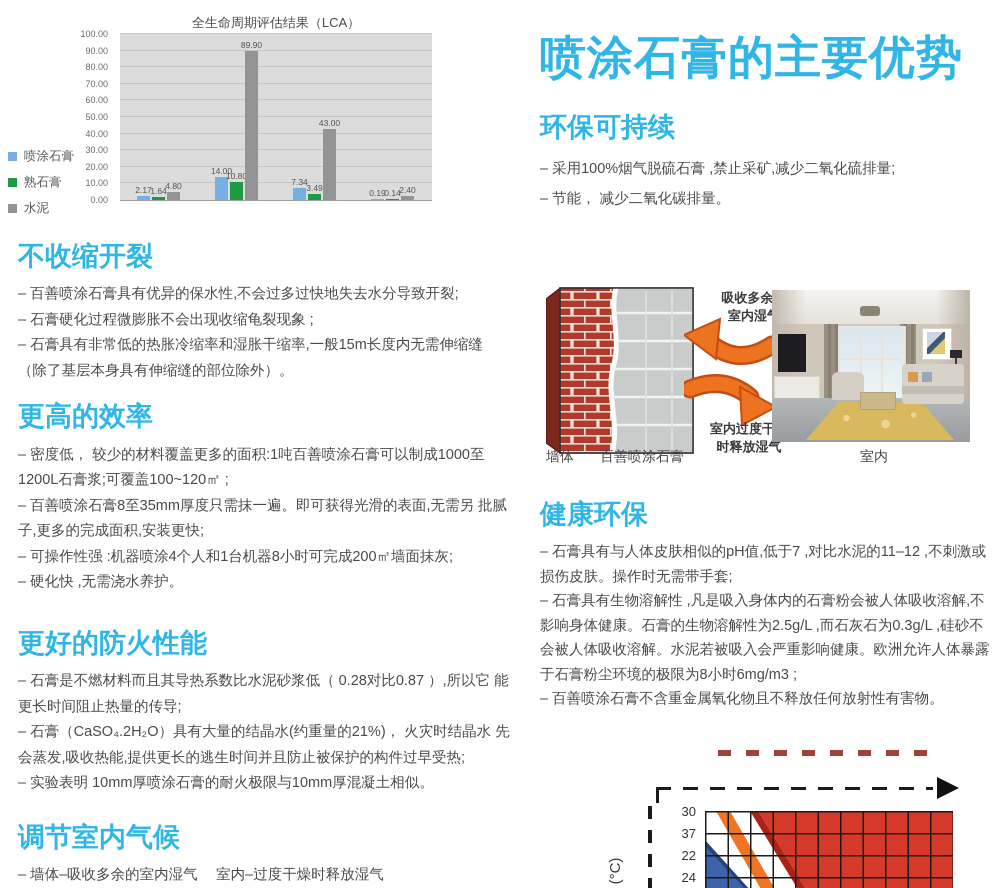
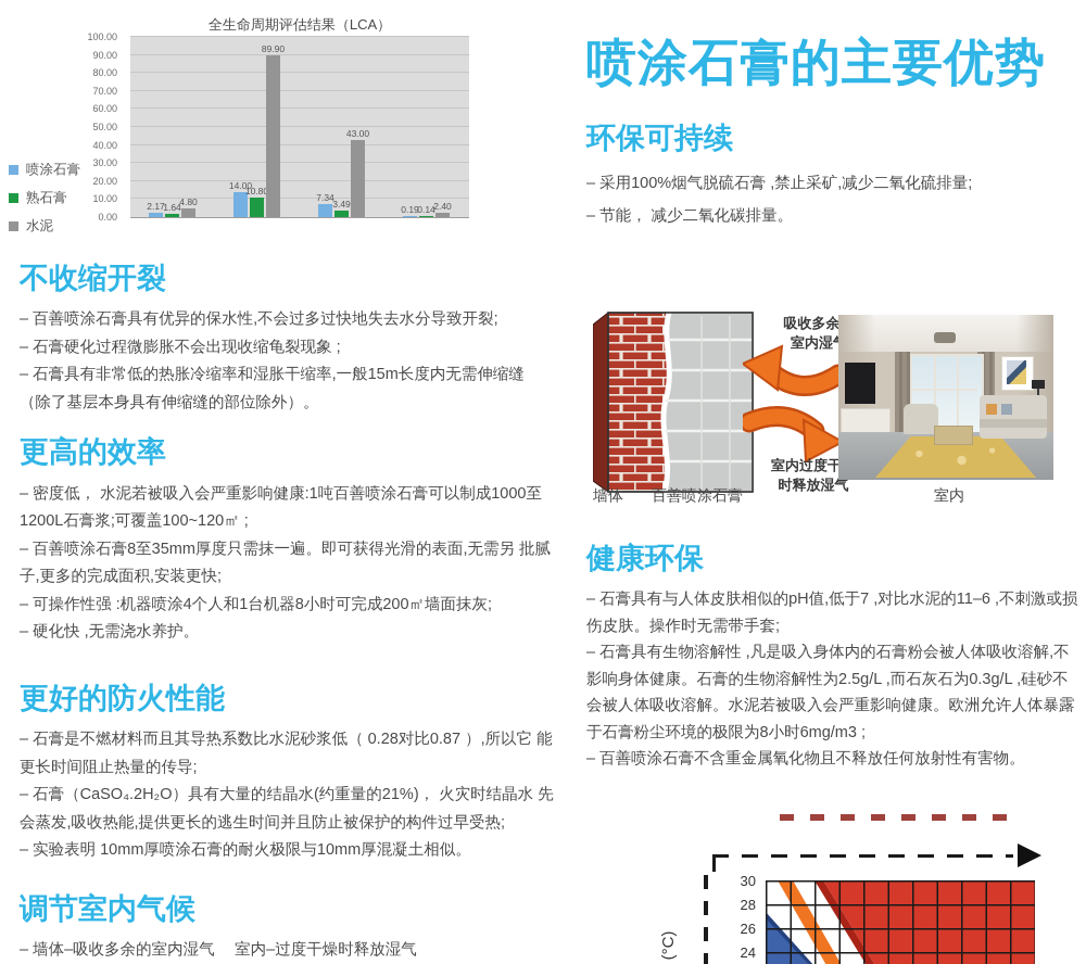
  全生命周期评估结果（LCA）
  0.00
  10.00
  20.00
  30.00
  40.00
  50.00
  60.00
  70.00
  80.00
  90.00
  100.00
  2.17
  14.00
  7.34
  0.19
  1.64
  10.8
  3.49
  0.14
  4.80
  89.90
  43.00
  2.40
  喷涂石膏
  熟石膏
  水泥
  不收缩开裂
  – 百善喷涂石膏具有优异的保水性,不会过多过快地失去水分导致开裂;
  – 石膏硬化过程微膨胀不会出现收缩龟裂现象 ;
  – 石膏具有非常低的热胀冷缩率和湿胀干缩率,一般15m长度内无需伸缩缝 （除了基层本身具有伸缩缝的部位除外）。
  更高的效率
- – 密度低， 较少的材料覆盖更多的面积:1吨百善喷涂石膏可以制成1000至 1200L石膏浆;可覆盖100~120㎡ ;
+ – 密度低， 水泥若被吸入会严重影响健康:1吨百善喷涂石膏可以制成1000至 1200L石膏浆;可覆盖100~120㎡ ;
  – 百善喷涂石膏8至35mm厚度只需抹一遍。即可获得光滑的表面,无需另 批腻子,更多的完成面积,安装更快;
  – 可操作性强 :机器喷涂4个人和1台机器8小时可完成200㎡墙面抹灰;
  – 硬化快 ,无需浇水养护。
  更好的防火性能
  – 石膏是不燃材料而且其导热系数比水泥砂浆低（ 0.28对比0.87 ）,所以它 能更长时间阻止热量的传导;
  – 石膏（CaSO₄.2H₂O）具有大量的结晶水(约重量的21%)， 火灾时结晶水 先会蒸发,吸收热能,提供更长的逃生时间并且防止被保护的构件过早受热;
  – 实验表明 10mm厚喷涂石膏的耐火极限与10mm厚混凝土相似。
  调节室内气候
  – 墙体–吸收多余的室内湿气 室内–过度干燥时释放湿气
  喷涂石膏的主要优势
  环保可持续
  – 采用100%烟气脱硫石膏 ,禁止采矿,减少二氧化硫排量;
  – 节能， 减少二氧化碳排量。
  吸收多余
  室内湿
  室内过度干
  时释放湿气
  墙体
  百善喷涂石膏
  室内
  健康环保
- – 石膏具有与人体皮肤相似的pH值,低于7 ,对比水泥的11–12 ,不刺激或损伤皮肤。操作时无需带手套;
+ – 石膏具有与人体皮肤相似的pH值,低于7 ,对比水泥的11–6 ,不刺激或损伤皮肤。操作时无需带手套;
  – 石膏具有生物溶解性 ,凡是吸入身体内的石膏粉会被人体吸收溶解,不影响身体健康。石膏的生物溶解性为2.5g/L ,而石灰石为0.3g/L ,硅砂不会被人体吸收溶解。水泥若被吸入会严重影响健康。欧洲允许人体暴露于石膏粉尘环境的极限为8小时6mg/m3 ;
  – 百善喷涂石膏不含重金属氧化物且不释放任何放射性有害物。
  30
- 37
+ 28
- 22
+ 26
  24
